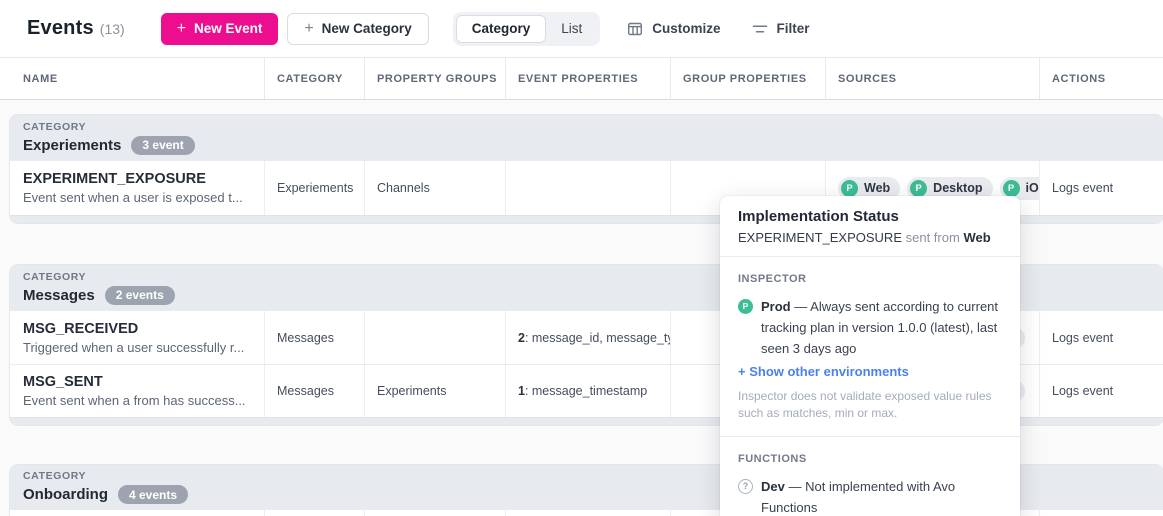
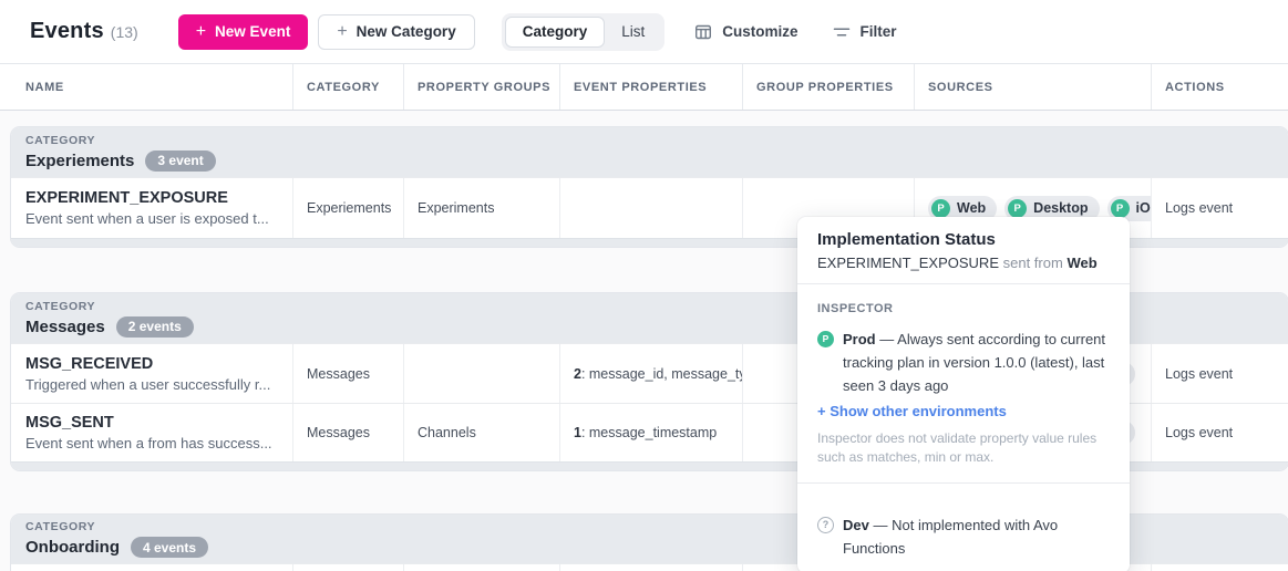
  Events
  (13)
  +
  New Event
  +
  New Category
  Category
  List
  Customize
  Filter
  NAME
  CATEGORY
  PROPERTY GROUPS
  EVENT PROPERTIES
  GROUP PROPERTIES
  SOURCES
  ACTIONS
  CATEGORY
  Experiements
  3 event
  EXPERIMENT_EXPOSURE
  Event sent when a user is exposed t...
  Experiements
- Channels
+ Experiments
  P
  Web
  P
  Desktop
  P
  Logs event
  CATEGORY
  Messages
  2 events
  MSG_RECEIVED
  Triggered when a user successfully r...
  Messages
  2
  : message_id, message_t
  Logs event
  MSG_SENT
  Event sent when a from has success...
  Messages
- Experiments
+ Channels
  1
  : message_timestamp
  Logs event
  CATEGORY
  Onboarding
  4 events
  Implementation Status
  EXPERIMENT_EXPOSURE sent from Web
  INSPECTOR
  P
  Prod — Always sent according to current tracking plan in version 1.0.0 (latest), last seen 3 days ago
  + Show other environments
- Inspector does not validate exposed value rules such as matches, min or max.
+ Inspector does not validate property value rules such as matches, min or max.
- FUNCTIONS
  ?
  Dev — Not implemented with Avo Functions
